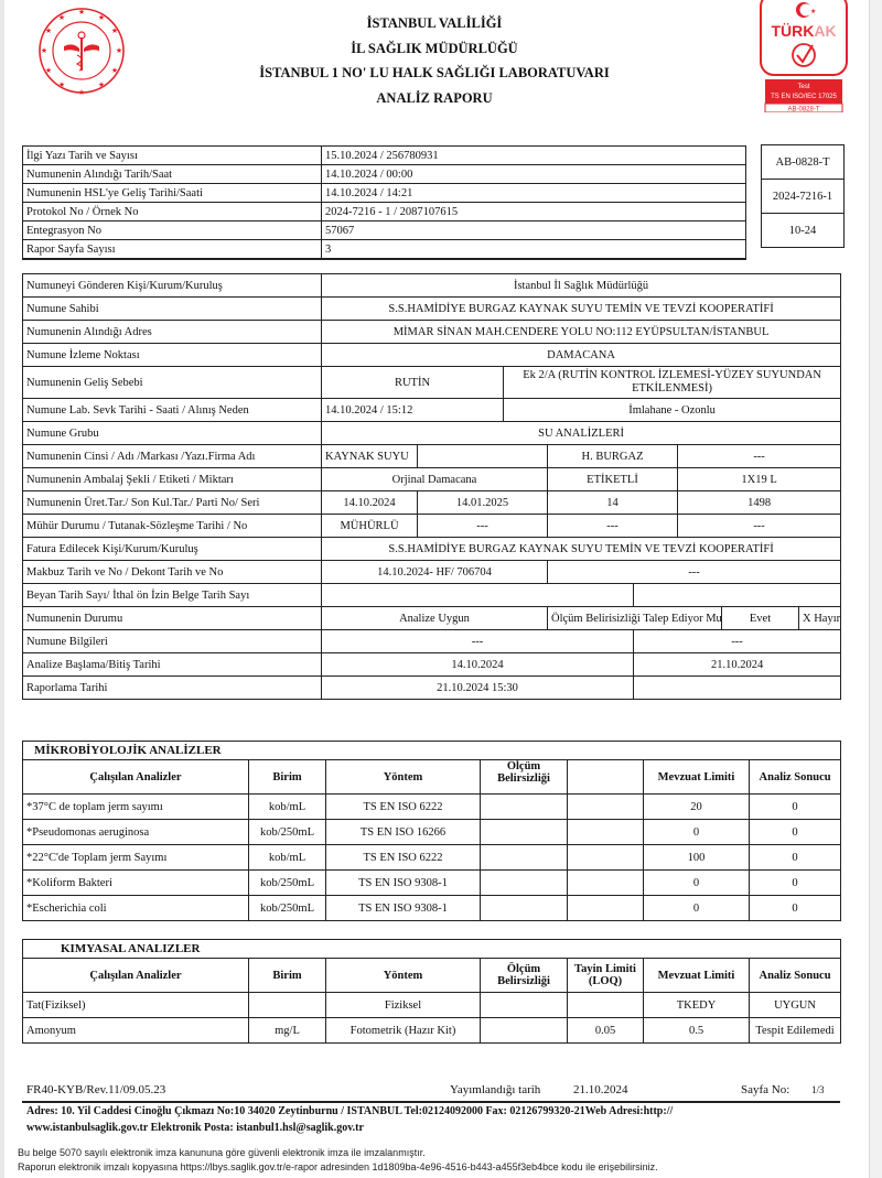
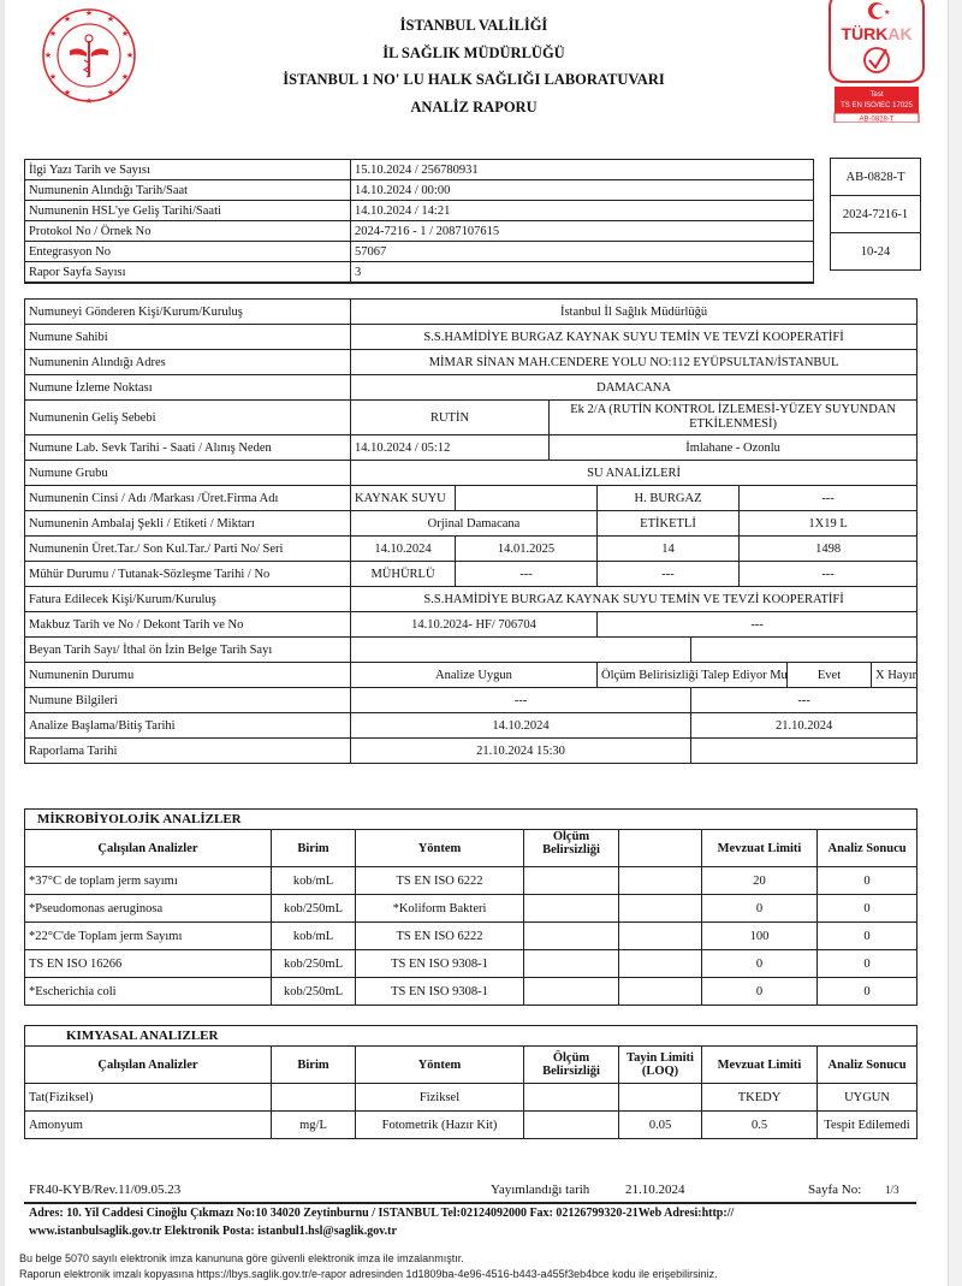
  ★
  ★
  ★
  ★
  ★
  ★
  ★
  ★
  ★
  ★
  ★
  ★
  İSTANBUL VALİLİĞİ
  İL SAĞLIK MÜDÜRLÜĞÜ
  İSTANBUL 1 NO' LU HALK SAĞLIĞI LABORATUVARI
  ANALİZ RAPORU
  TÜRKAK
  İlgi Yazı Tarih ve Sayısı	15.10.2024 / 256780931
  Numunenin Alındığı Tarih/Saat	14.10.2024 / 00:00
  Numunenin HSL'ye Geliş Tarihi/Saati	14.10.2024 / 14:21
  Protokol No / Örnek No	2024-7216 - 1 / 2087107615
  Entegrasyon No	57067
  Rapor Sayfa Sayısı	3
  AB-0828-T
  2024-7216-1
  10-24
  Numuneyi Gönderen Kişi/Kurum/Kuruluş	İstanbul İl Sağlık Müdürlüğü
  Numune Sahibi	S.S.HAMİDİYE BURGAZ KAYNAK SUYU TEMİN VE TEVZİ KOOPERATİFİ
  Numunenin Alındığı Adres	MİMAR SİNAN MAH.CENDERE YOLU NO:112 EYÜPSULTAN/İSTANBUL
  Numune İzleme Noktası	DAMACANA
  Numunenin Geliş Sebebi	RUTİN	Ek 2/A (RUTİN KONTROL İZLEMESİ-YÜZEY SUYUNDAN ETKİLENMESİ)
- Numune Lab. Sevk Tarihi - Saati / Alınış Neden	14.10.2024 / 15:12	İmlahane - Ozonlu
+ Numune Lab. Sevk Tarihi - Saati / Alınış Neden	14.10.2024 / 05:12	İmlahane - Ozonlu
  Numune Grubu	SU ANALİZLERİ
- Numunenin Cinsi / Adı /Markası /Yazı.Firma Adı	KAYNAK SUYU		H. BURGAZ	---
+ Numunenin Cinsi / Adı /Markası /Üret.Firma Adı	KAYNAK SUYU		H. BURGAZ	---
  Numunenin Ambalaj Şekli / Etiketi / Miktarı	Orjinal Damacana	ETİKETLİ	1X19 L
  Numunenin Üret.Tar./ Son Kul.Tar./ Parti No/ Seri	14.10.2024	14.01.2025	14	1498
  Mühür Durumu / Tutanak-Sözleşme Tarihi / No	MÜHÜRLÜ	---	---	---
  Fatura Edilecek Kişi/Kurum/Kuruluş	S.S.HAMİDİYE BURGAZ KAYNAK SUYU TEMİN VE TEVZİ KOOPERATİFİ
  Makbuz Tarih ve No / Dekont Tarih ve No	14.10.2024- HF/ 706704	---
  Beyan Tarih Sayı/ İthal ön İzin Belge Tarih Sayı
  Numunenin Durumu	Analize Uygun	Ölçüm Belirisizliği Talep Ediyor Mu	Evet	X Hayır
  Numune Bilgileri	---	---
  Analize Başlama/Bitiş Tarihi	14.10.2024	21.10.2024
  Raporlama Tarihi	21.10.2024 15:30
  MİKROBİYOLOJİK ANALİZLER
  Çalışılan Analizler	Birim	Yöntem	Ölçüm Belirsizliği		Mevzuat Limiti	Analiz Sonucu
  *37°C de toplam jerm sayımı	kob/mL	TS EN ISO 6222			20	0
- *Pseudomonas aeruginosa	kob/250mL	TS EN ISO 16266			0	0
+ *Pseudomonas aeruginosa	kob/250mL	*Koliform Bakteri			0	0
  *22°C'de Toplam jerm Sayımı	kob/mL	TS EN ISO 6222			100	0
- *Koliform Bakteri	kob/250mL	TS EN ISO 9308-1			0	0
+ TS EN ISO 16266	kob/250mL	TS EN ISO 9308-1			0	0
  *Escherichia coli	kob/250mL	TS EN ISO 9308-1			0	0
  KIMYASAL ANALIZLER
  Çalışılan Analizler	Birim	Yöntem	Ölçüm Belirsizliği	Tayin Limiti (LOQ)	Mevzuat Limiti	Analiz Sonucu
  Tat(Fiziksel)		Fiziksel			TKEDY	UYGUN
  Amonyum	mg/L	Fotometrik (Hazır Kit)		0.05	0.5	Tespit Edilemedi
  FR40-KYB/Rev.11/09.05.23
  Yayımlandığı tarih
  21.10.2024
  Sayfa No:
  1/3
  Adres: 10. Yil Caddesi Cinoğlu Çıkmazı No:10 34020 Zeytinburnu / ISTANBUL Tel:02124092000 Fax: 02126799320-21Web Adresi:http://
  www.istanbulsaglik.gov.tr Elektronik Posta: istanbul1.hsl@saglik.gov.tr
  Bu belge 5070 sayılı elektronik imza kanununa göre güvenli elektronik imza ile imzalanmıştır.
  Raporun elektronik imzalı kopyasına https://lbys.saglik.gov.tr/e-rapor adresinden 1d1809ba-4e96-4516-b443-a455f3eb4bce kodu ile erişebilirsiniz.
